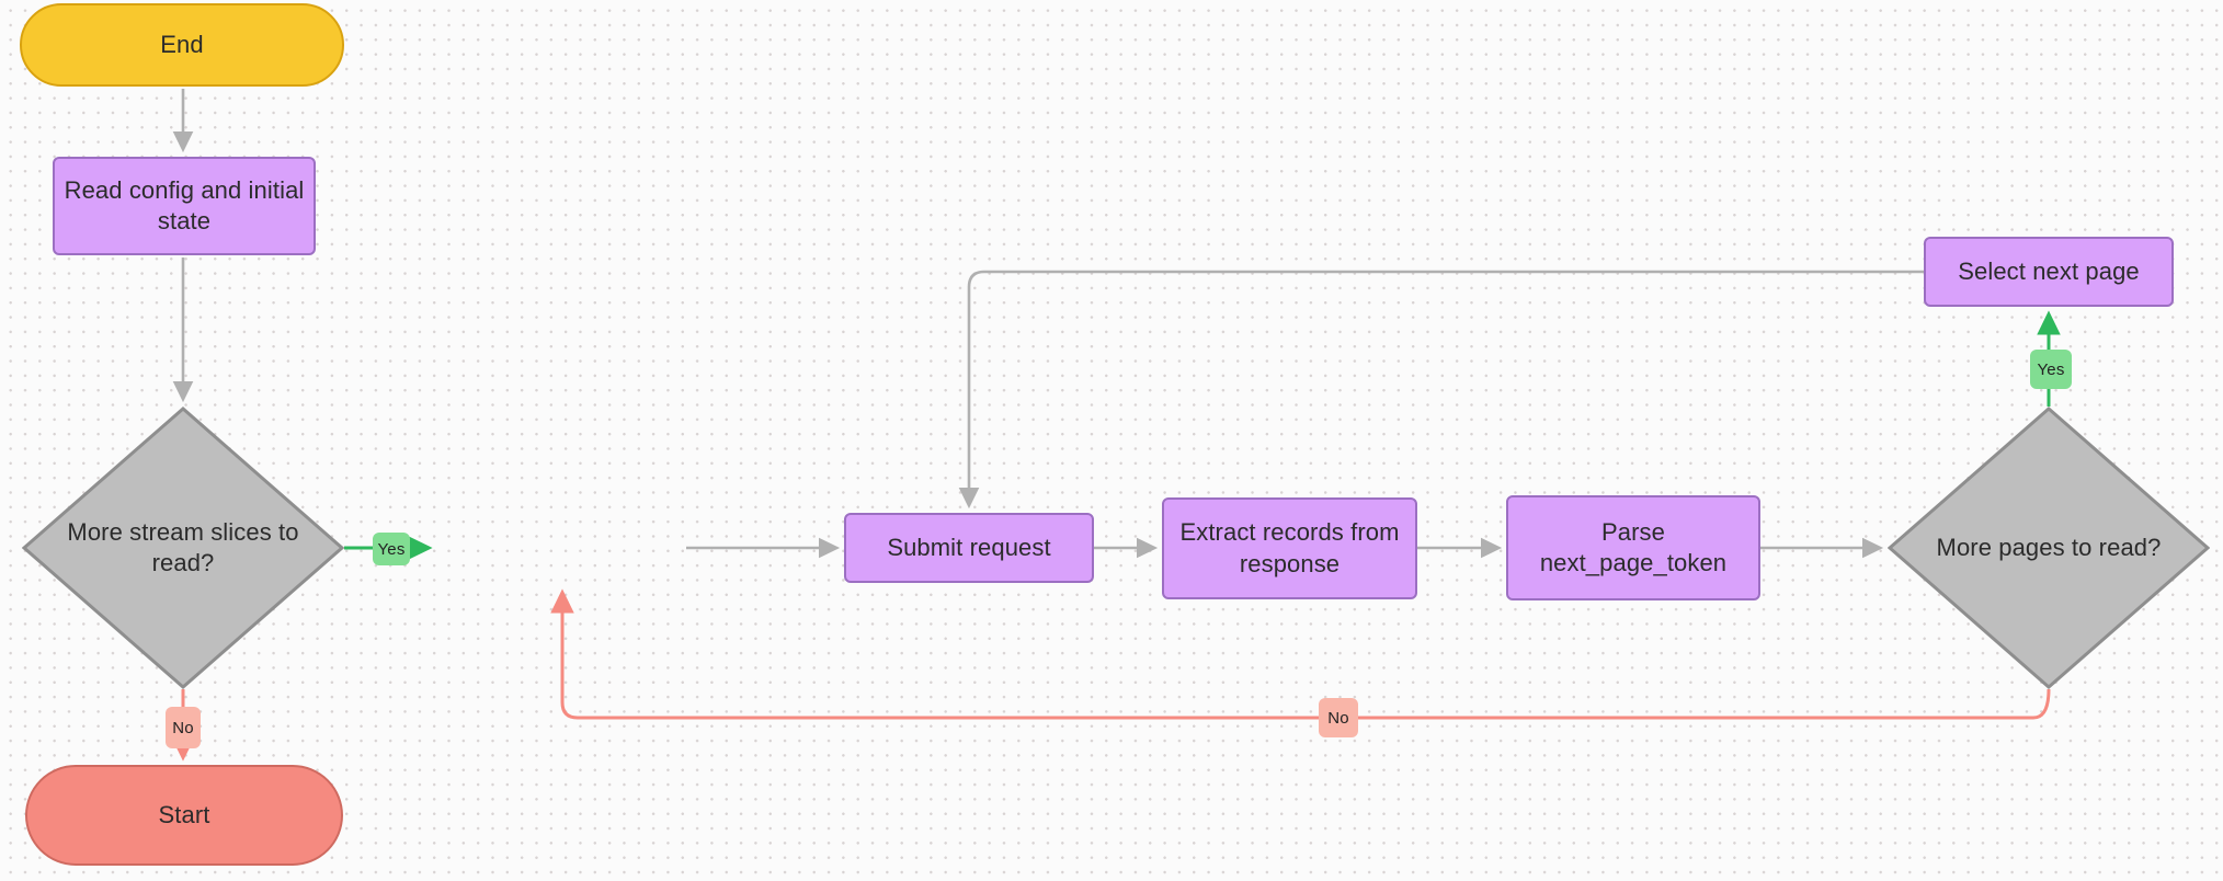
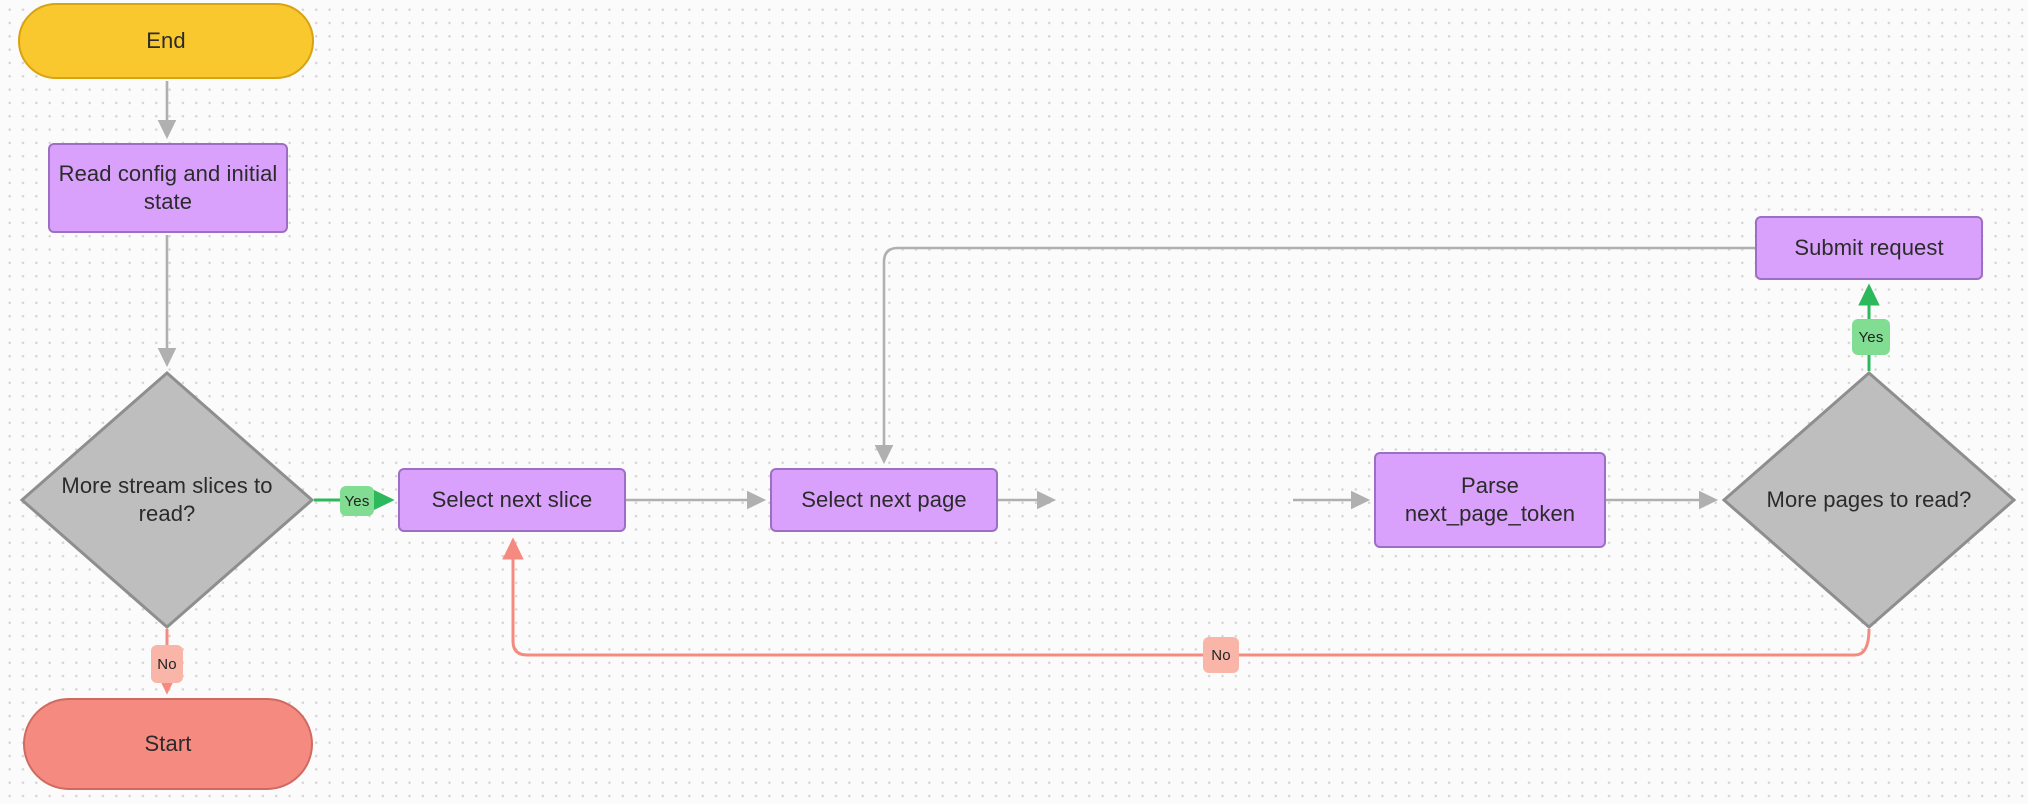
  End
  Read config and initial state
  More stream slices to read?
  Start
+ Select next slice
- Submit request
+ Select next page
- Extract records from response
  Parse next_page_token
  More pages to read?
- Select next page
+ Submit request
  Yes
  No
  Yes
  No
